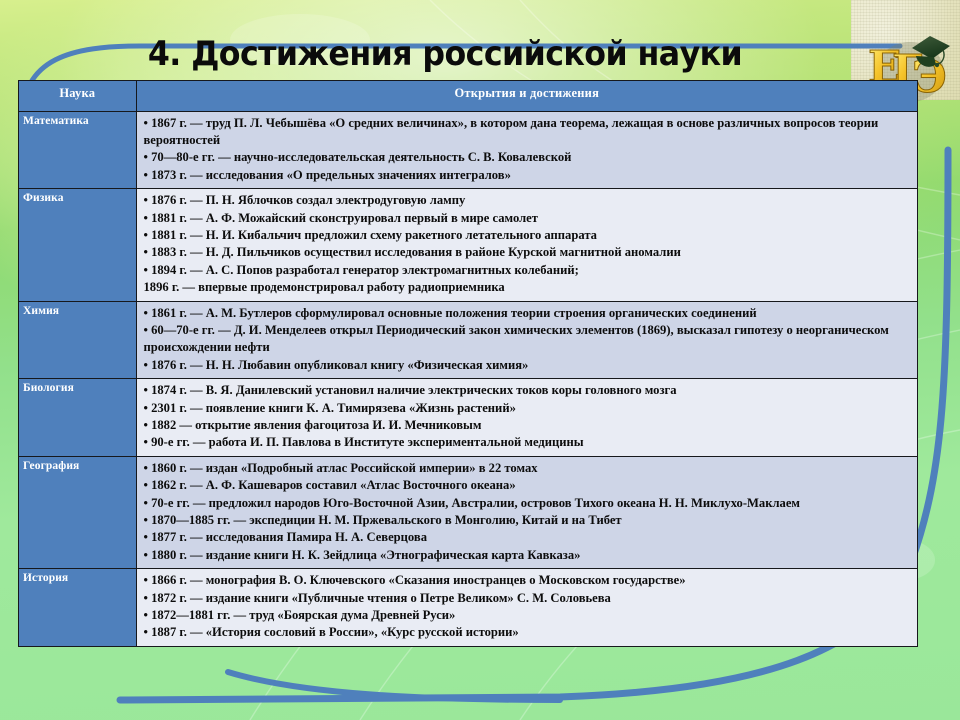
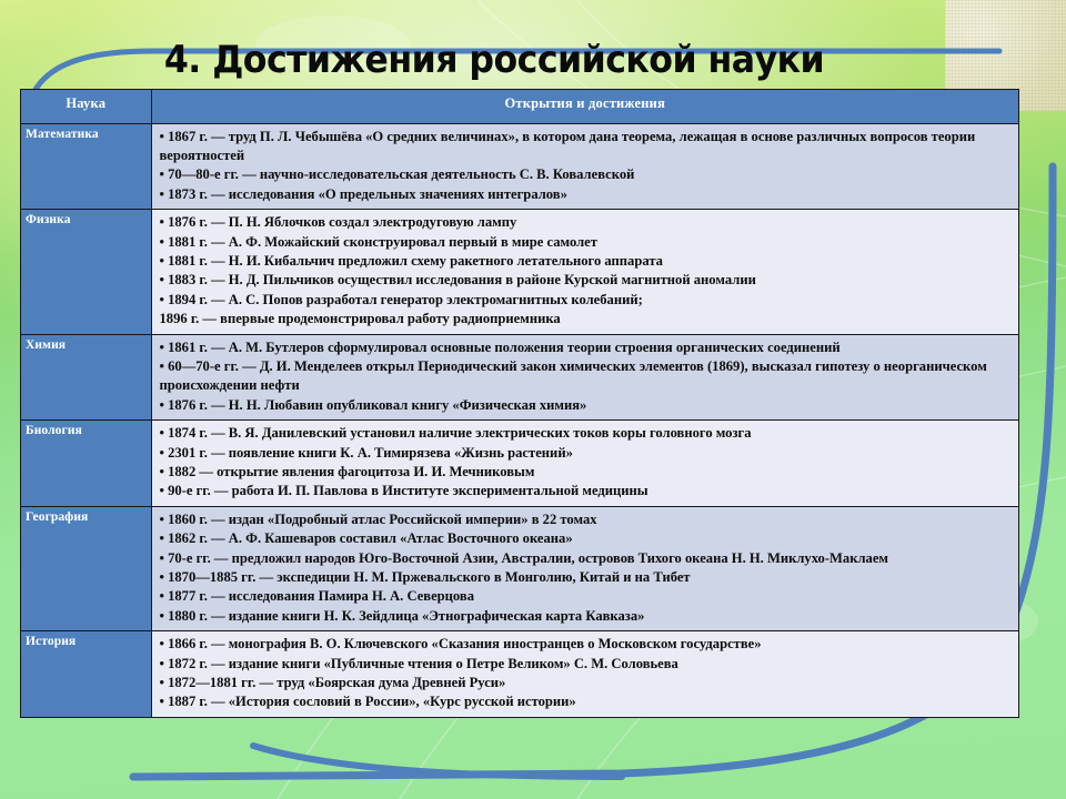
- Е
- Г
- Э
  4. Достижения российской науки
  Наука	Открытия и достижения
  Математика	1867 г. — труд П. Л. Чебышёва «О средних величинах», в котором дана теорема, лежащая в основе различных вопросов теории вероятностей70—80-е гг. — научно-исследовательская деятельность С. В. Ковалевской1873 г. — исследования «О предельных значениях интегралов»
  Физика	1876 г. — П. Н. Яблочков создал электродуговую лампу1881 г. — А. Ф. Можайский сконструировал первый в мире самолет1881 г. — Н. И. Кибальчич предложил схему ракетного летательного аппарата1883 г. — Н. Д. Пильчиков осуществил исследования в районе Курской магнитной аномалии1894 г. — А. С. Попов разработал генератор электромагнитных колебаний;1896 г. — впервые продемонстрировал работу радиоприемника
  Химия	1861 г. — А. М. Бутлеров сформулировал основные положения теории строения органических соединений60—70-е гг. — Д. И. Менделеев открыл Периодический закон химических элементов (1869), высказал гипотезу о неорганическом происхождении нефти1876 г. — Н. Н. Любавин опубликовал книгу «Физическая химия»
  Биология	1874 г. — В. Я. Данилевский установил наличие электрических токов коры головного мозга2301 г. — появление книги К. А. Тимирязева «Жизнь растений»1882 — открытие явления фагоцитоза И. И. Мечниковым90-е гг. — работа И. П. Павлова в Институте экспериментальной медицины
  География	1860 г. — издан «Подробный атлас Российской империи» в 22 томах1862 г. — А. Ф. Кашеваров составил «Атлас Восточного океана»70-е гг. — предложил народов Юго-Восточной Азии, Австралии, островов Тихого океана Н. Н. Миклухо-Маклаем1870—1885 гг. — экспедиции Н. М. Пржевальского в Монголию, Китай и на Тибет1877 г. — исследования Памира Н. А. Северцова1880 г. — издание книги Н. К. Зейдлица «Этнографическая карта Кавказа»
  История	1866 г. — монография В. О. Ключевского «Сказания иностранцев о Московском государстве»1872 г. — издание книги «Публичные чтения о Петре Великом» С. М. Соловьева1872—1881 гг. — труд «Боярская дума Древней Руси»1887 г. — «История сословий в России», «Курс русской истории»
